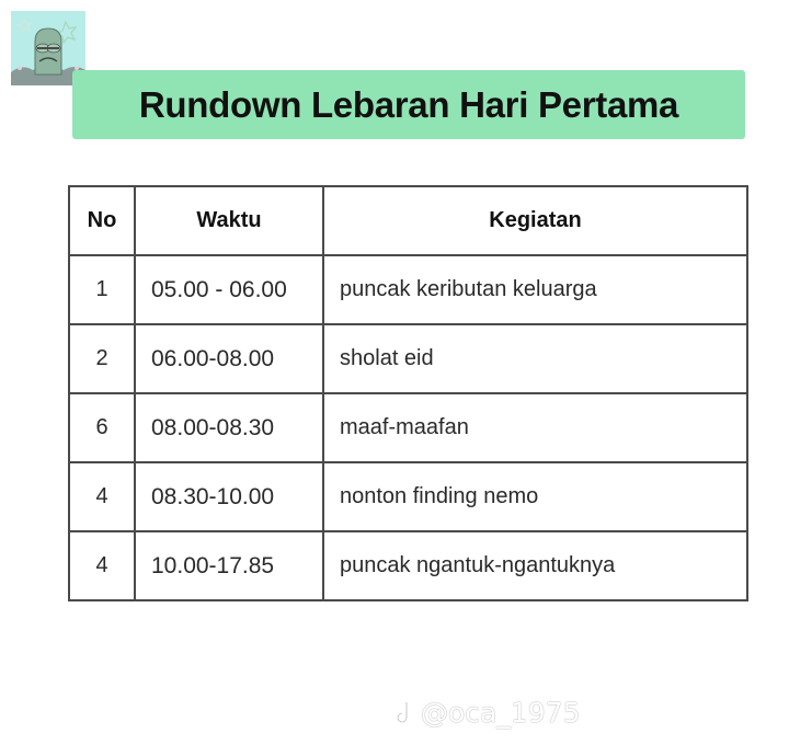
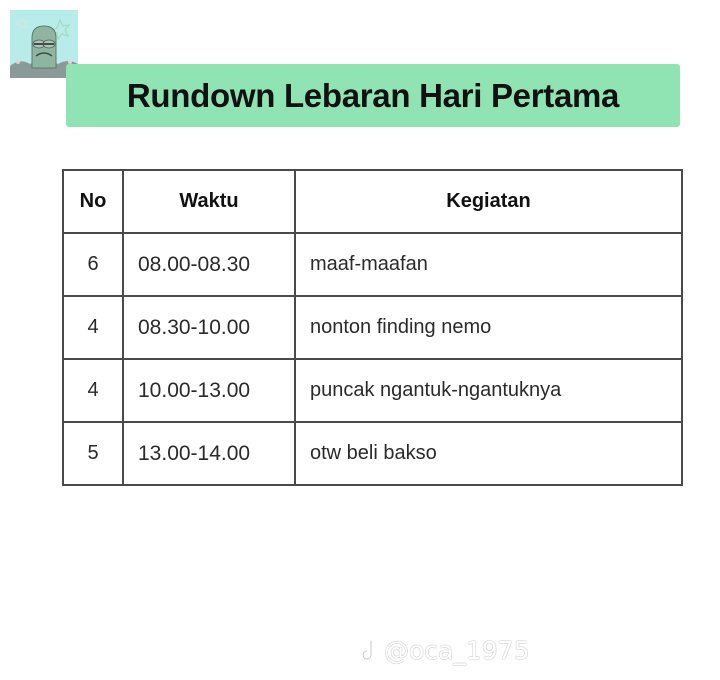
  Rundown Lebaran Hari Pertama
  No	Waktu	Kegiatan
- 1	05.00 - 06.00	puncak keributan keluarga
- 2	06.00-08.00	sholat eid
  6	08.00-08.30	maaf-maafan
  4	08.30-10.00	nonton finding nemo
- 4	10.00-17.85	puncak ngantuk-ngantuknya
+ 4	10.00-13.00	puncak ngantuk-ngantuknya
+ 5	13.00-14.00	otw beli bakso
  @oca_1975
